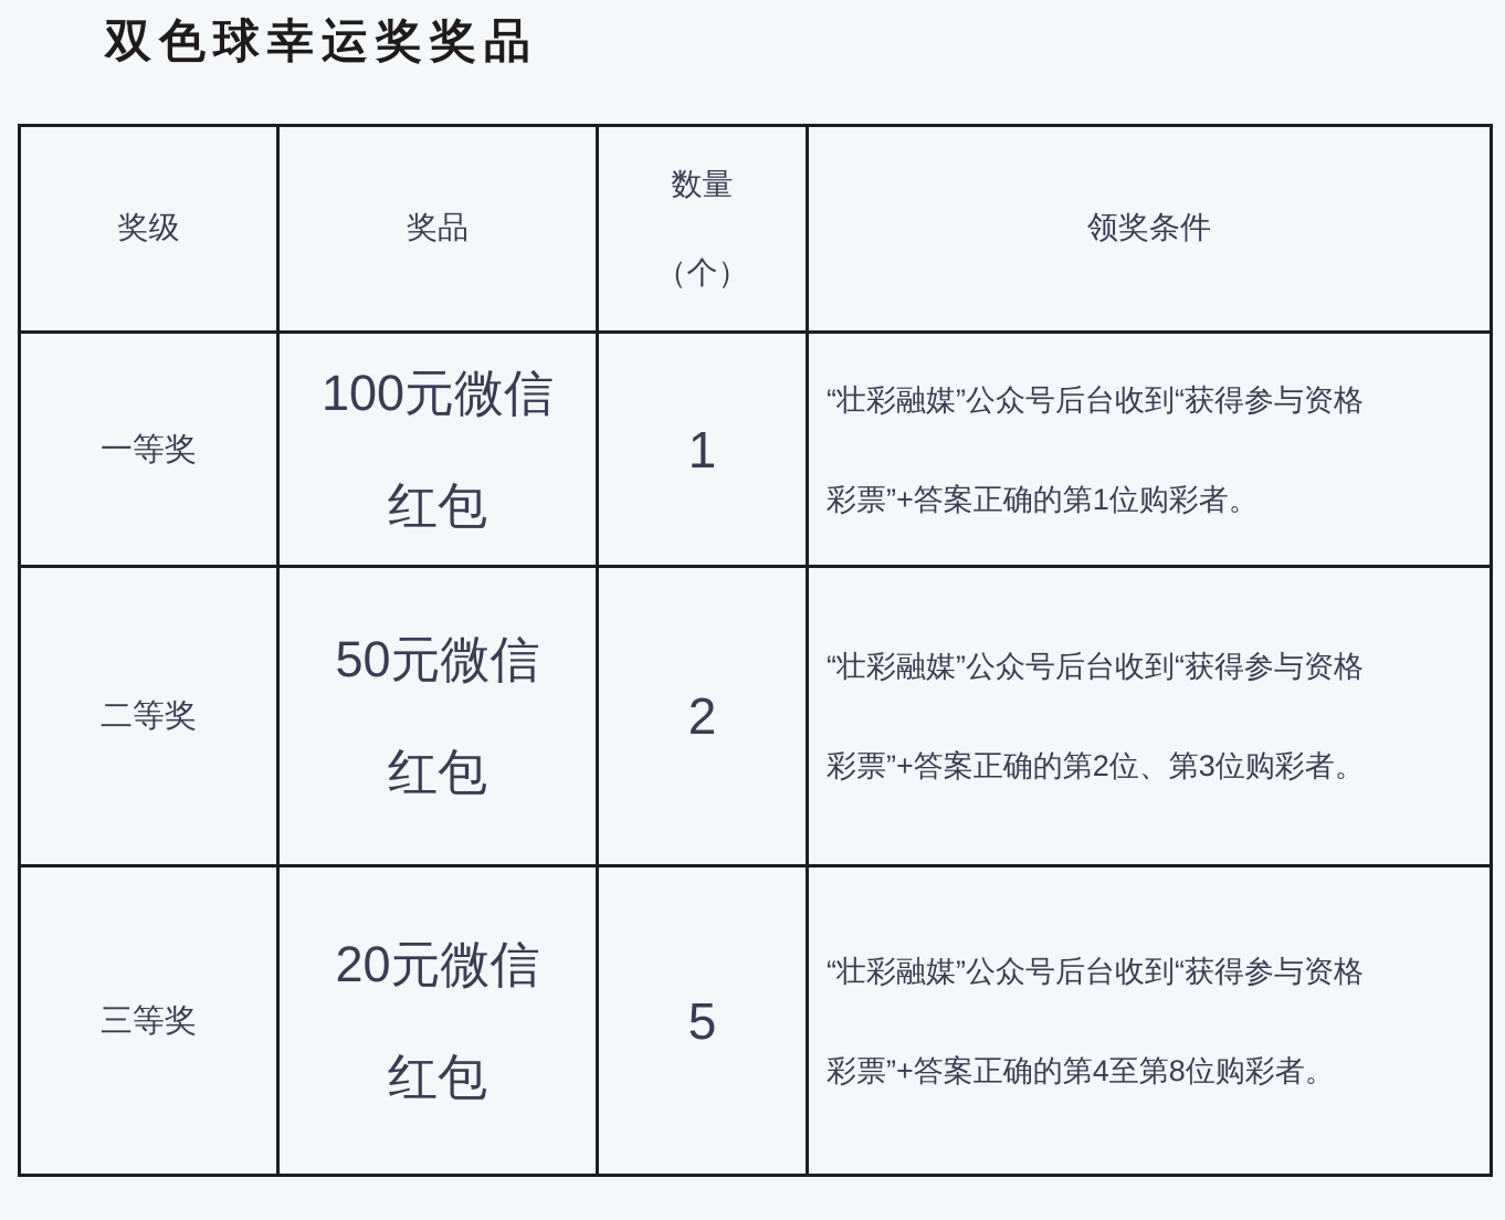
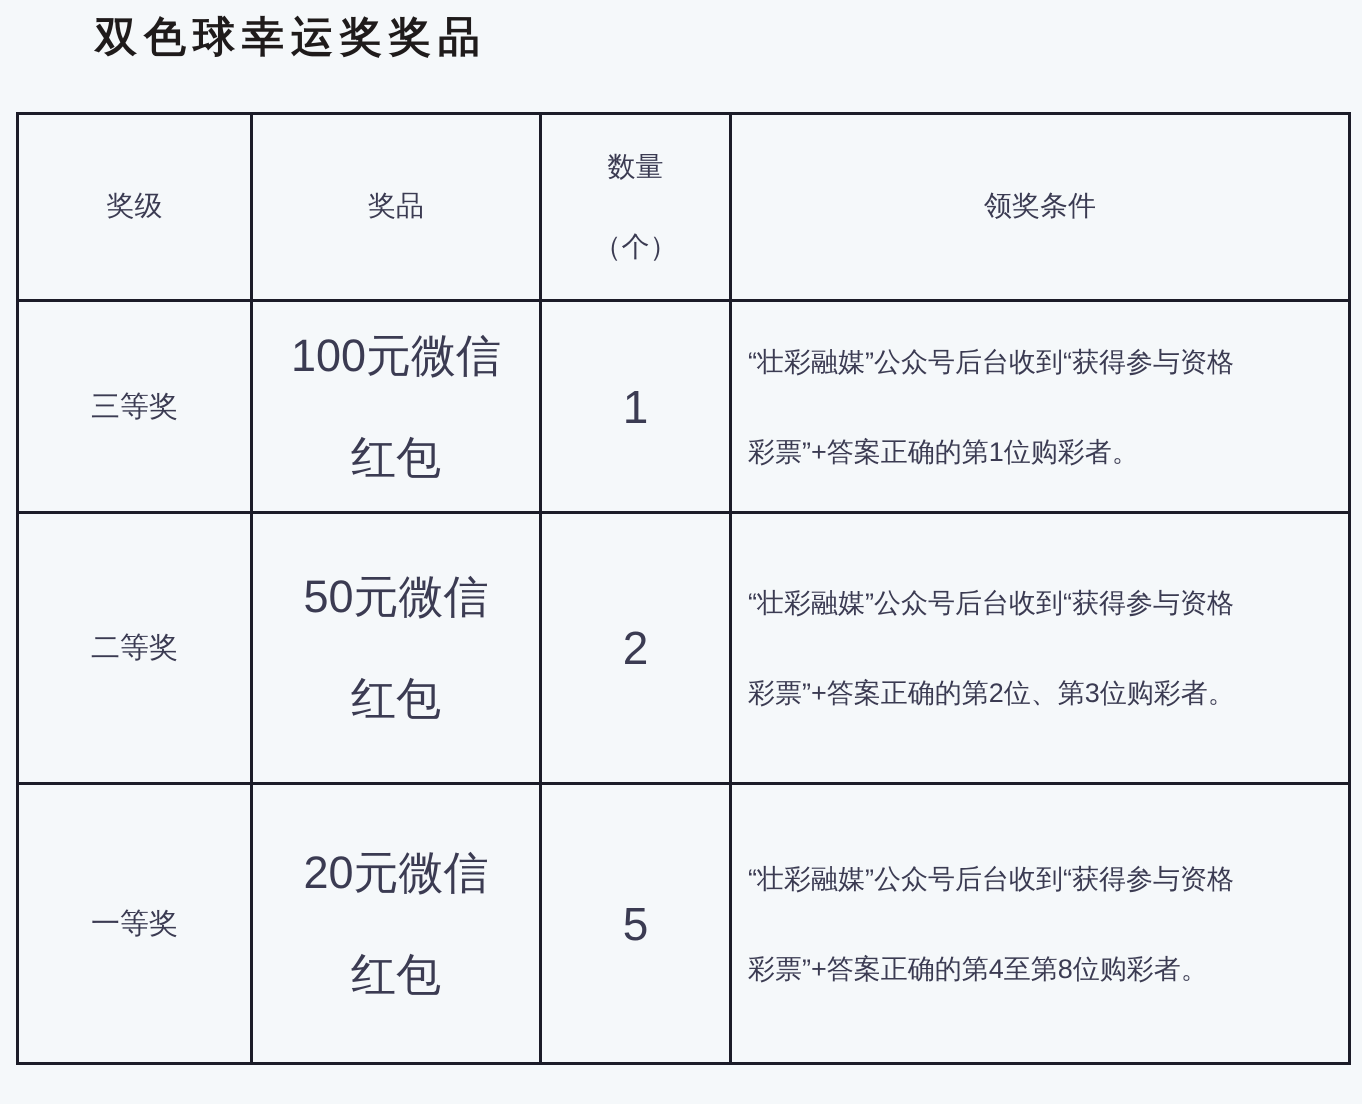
  双色球幸运奖奖品
  奖级	奖品	数量 （个）	领奖条件
- 一等奖	100元微信 红包	1	“壮彩融媒”公众号后台收到“获得参与资格 彩票”+答案正确的第1位购彩者。
+ 三等奖	100元微信 红包	1	“壮彩融媒”公众号后台收到“获得参与资格 彩票”+答案正确的第1位购彩者。
  二等奖	50元微信 红包	2	“壮彩融媒”公众号后台收到“获得参与资格 彩票”+答案正确的第2位、第3位购彩者。
- 三等奖	20元微信 红包	5	“壮彩融媒”公众号后台收到“获得参与资格 彩票”+答案正确的第4至第8位购彩者。
+ 一等奖	20元微信 红包	5	“壮彩融媒”公众号后台收到“获得参与资格 彩票”+答案正确的第4至第8位购彩者。
